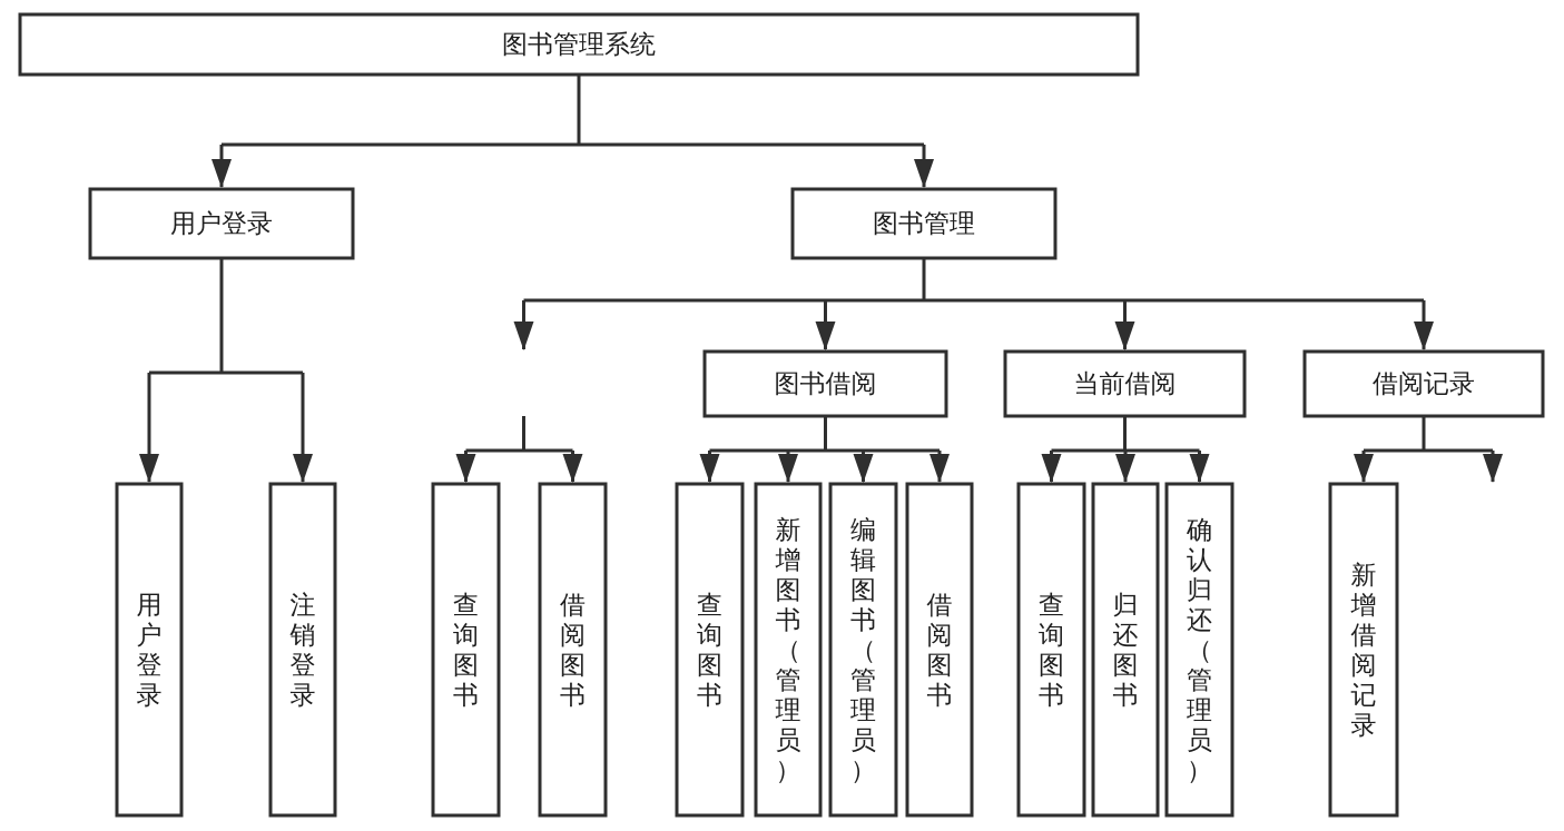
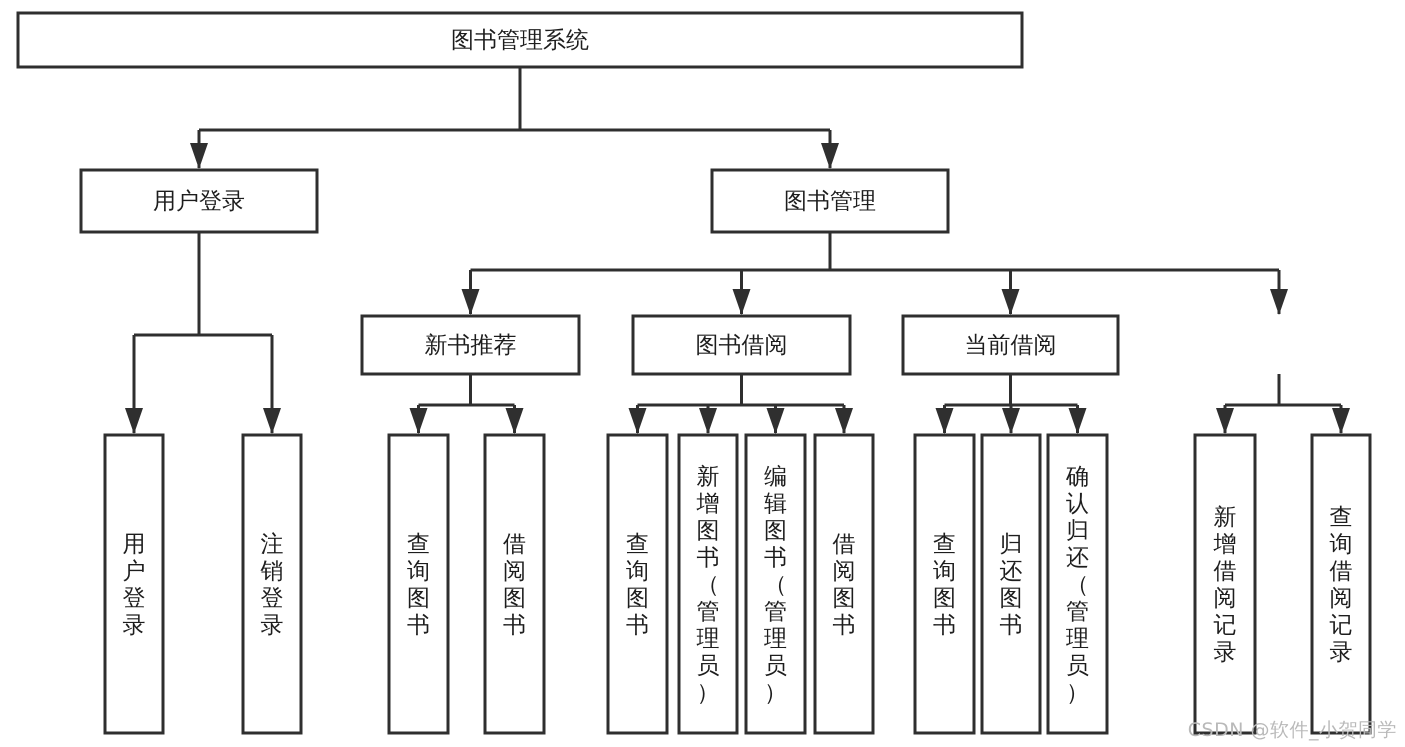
  图书管理系统
  用户登录
  图书管理
+ 新书推荐
  图书借阅
  当前借阅
- 借阅记录
  用户登录
  注销登录
  查询图书
  借阅图书
  查询图书
  新增图书（管理员）
  编辑图书（管理员）
  借阅图书
  查询图书
  归还图书
  确认归还（管理员）
  新增借阅记录
+ 查询借阅记录
+ CSDN @软件_小贺同学
